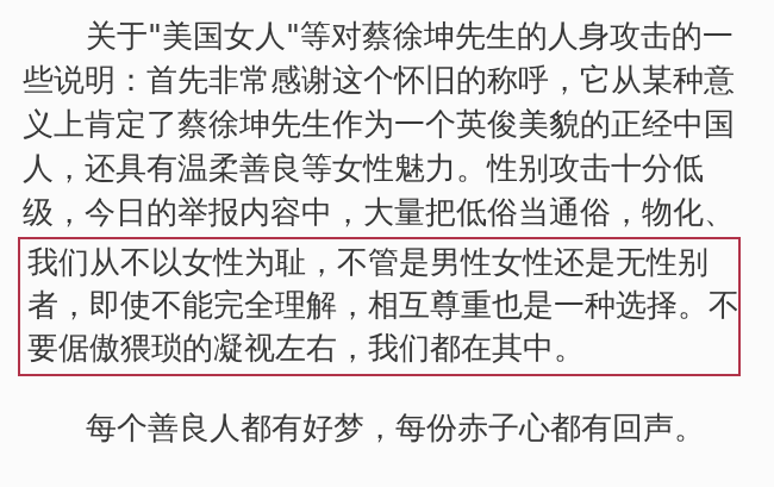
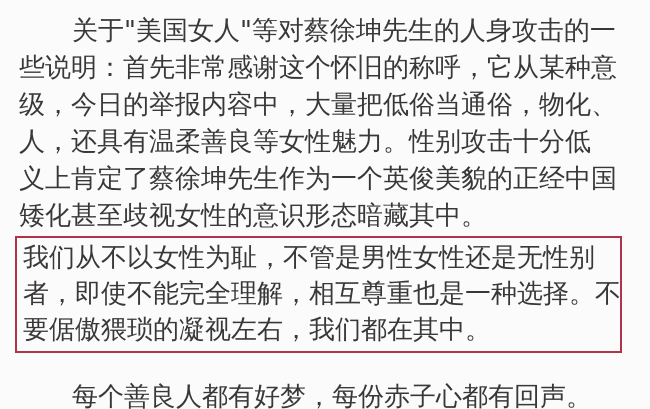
  关于"美国女人"等对蔡徐坤先生的人身攻击的一
  些说明：首先非常感谢这个怀旧的称呼，它从某种意
- 义上肯定了蔡徐坤先生作为一个英俊美貌的正经中国
+ 级，今日的举报内容中，大量把低俗当通俗，物化、
  人，还具有温柔善良等女性魅力。性别攻击十分低
- 级，今日的举报内容中，大量把低俗当通俗，物化、
+ 义上肯定了蔡徐坤先生作为一个英俊美貌的正经中国
+ 矮化甚至歧视女性的意识形态暗藏其中。
  我们从不以女性为耻，不管是男性女性还是无性别
  者，即使不能完全理解，相互尊重也是一种选择。不
  要倨傲猥琐的凝视左右，我们都在其中。
  每个善良人都有好梦，每份赤子心都有回声。
